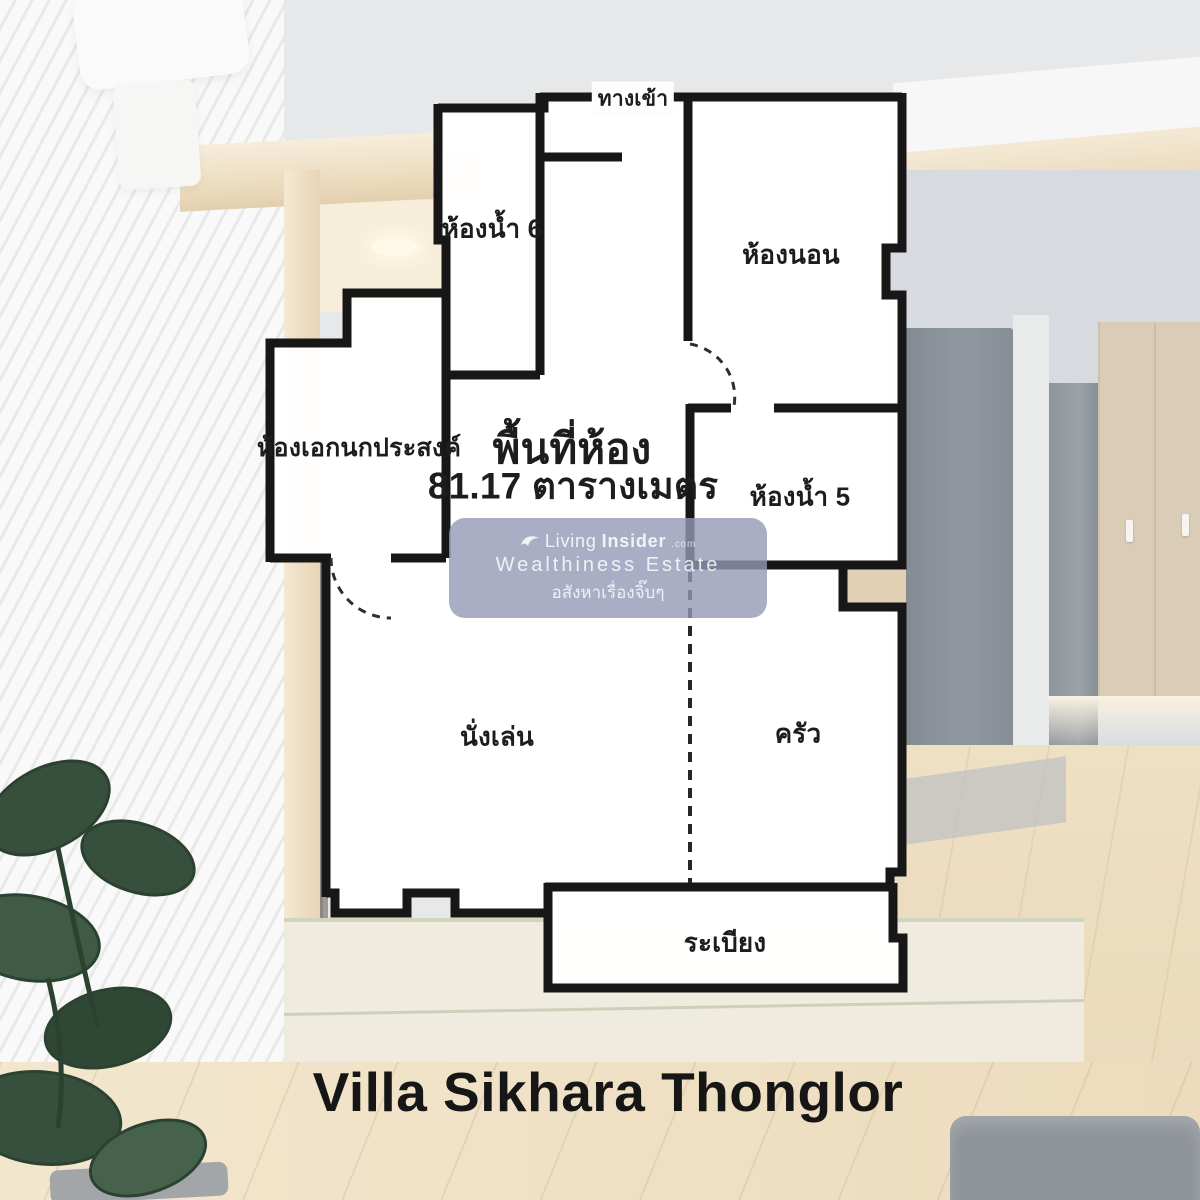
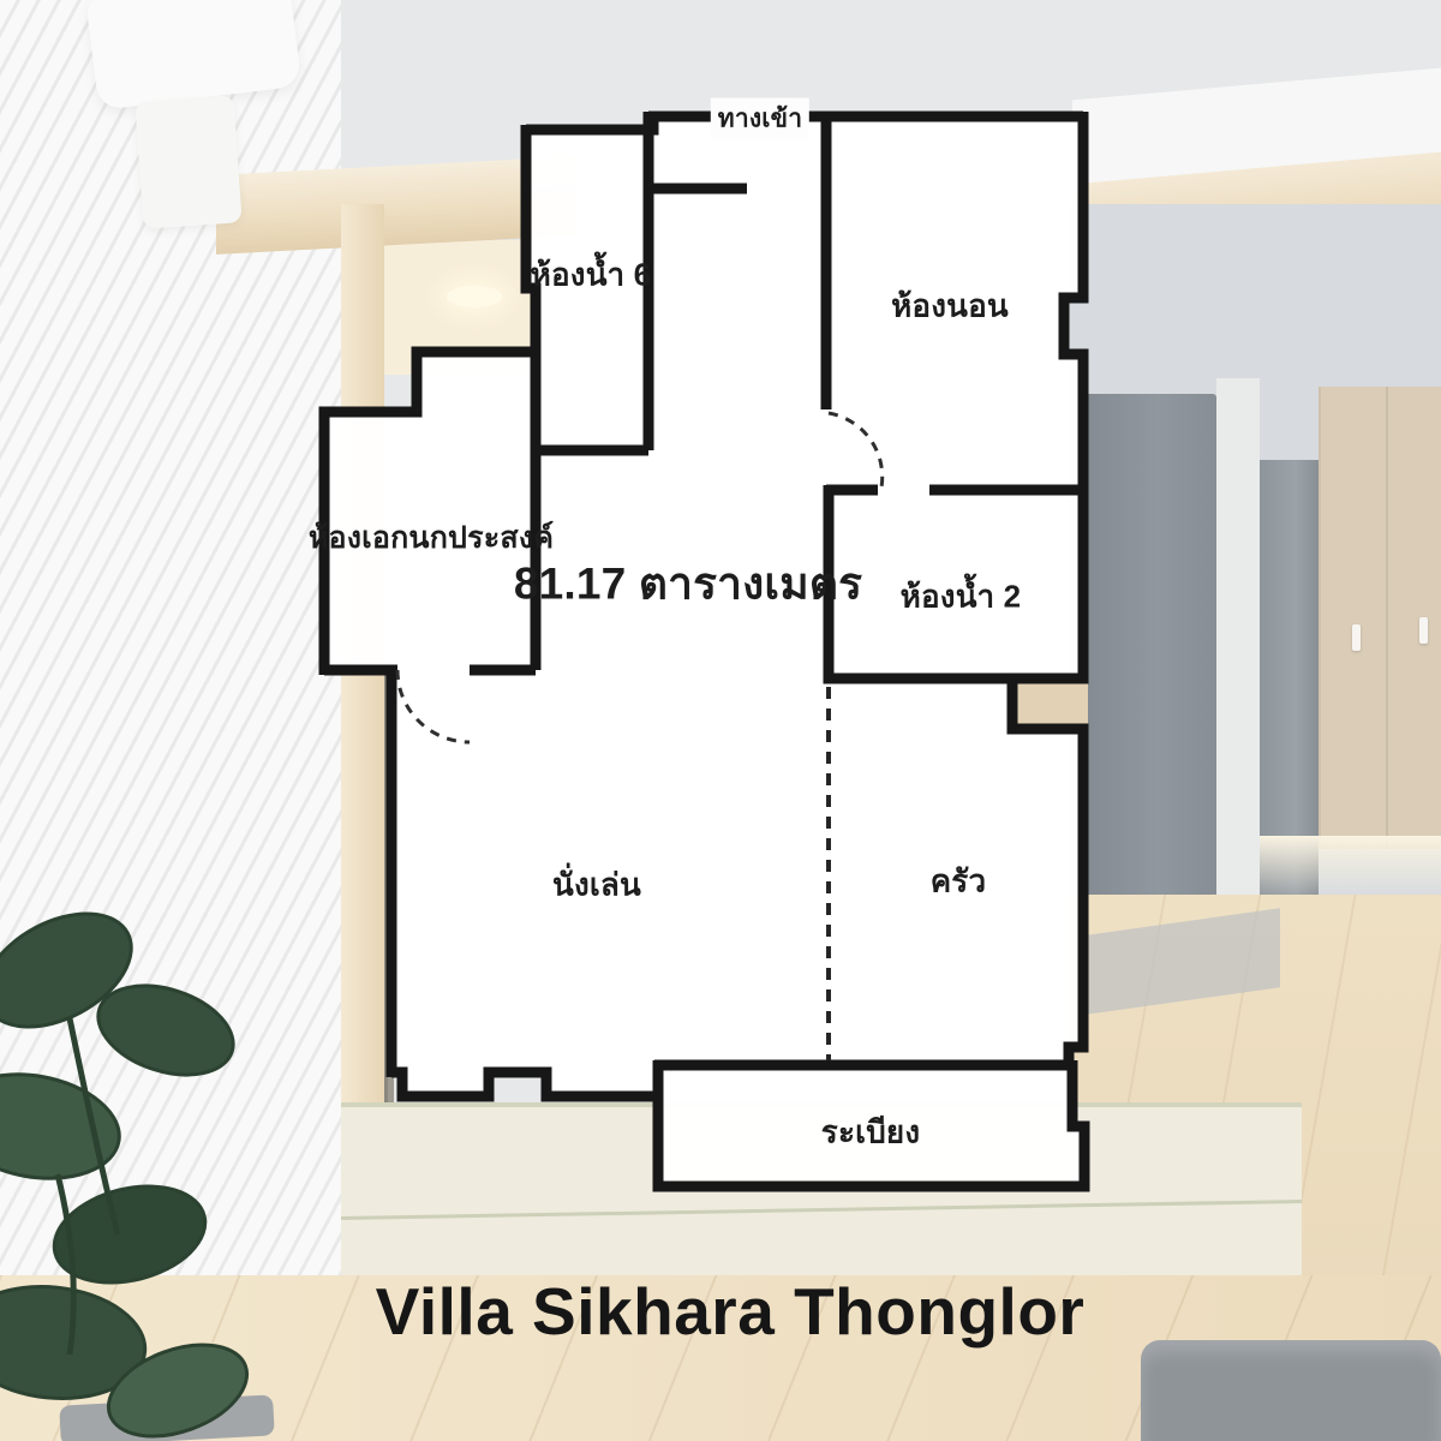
  ทางเข้า
  ห้องน้ำ 6
  ห้องนอน
  ห้องเอกนกประสงค์
- ห้องน้ำ 5
+ ห้องน้ำ 2
  นั่งเล่น
  ครัว
  ระเบียง
- พื้นที่ห้อง
  81.17 ตารางเมตร
- Living
- Insider
- .com
- Wealthiness Estate
- อสังหาเรื่องจิ๊บๆ
  Villa Sikhara Thonglor
